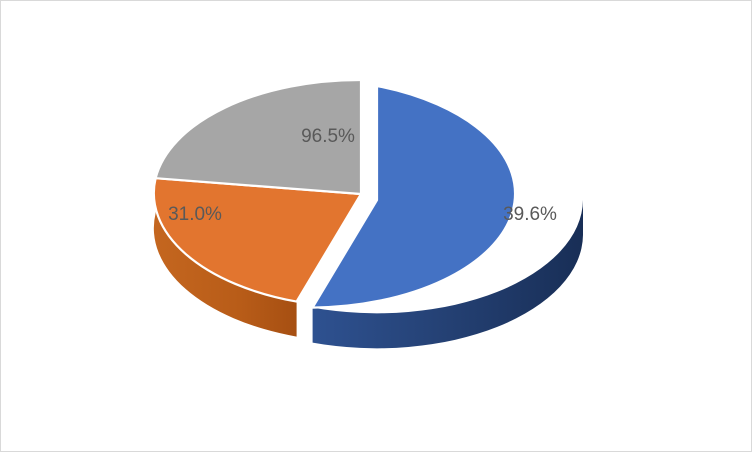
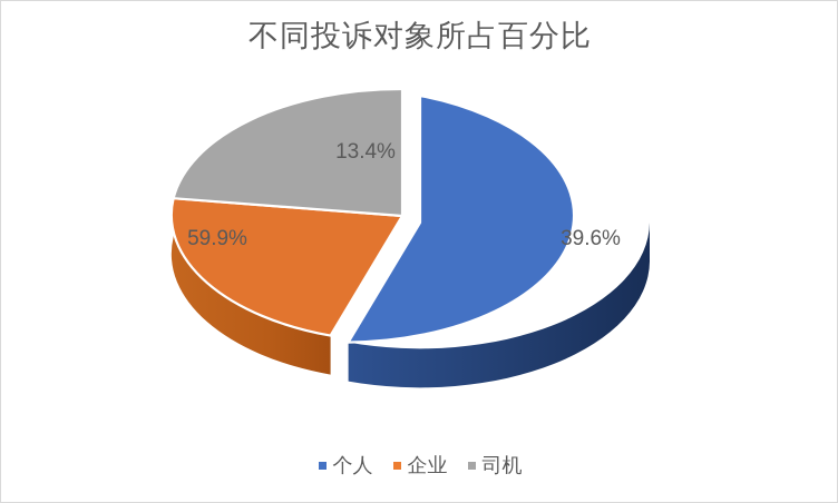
+ 不同投诉对象所占百分比
  39.6%
- 31.0%
+ 59.9%
- 96.5%
+ 13.4%
+ 个人
+ 企业
+ 司机
